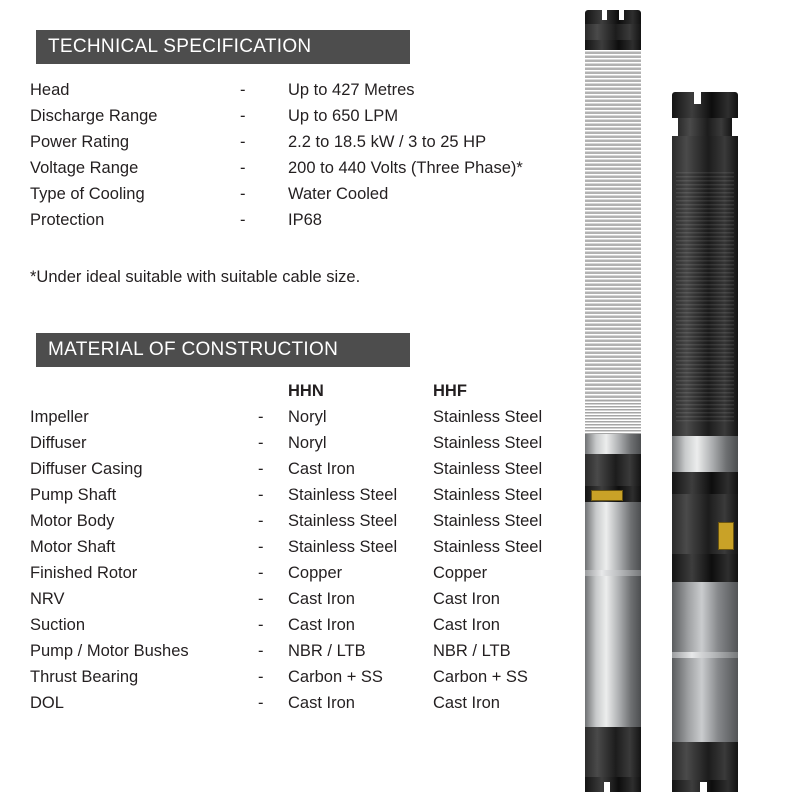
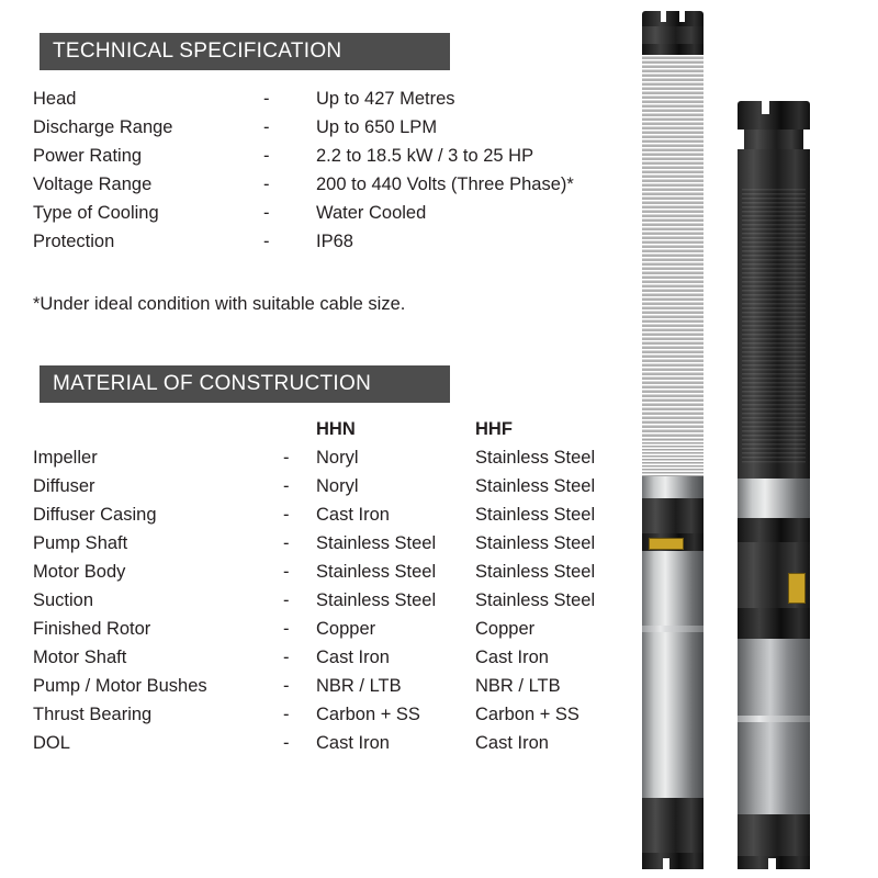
  TECHNICAL SPECIFICATION
  Head	-	Up to 427 Metres
  Discharge Range	-	Up to 650 LPM
  Power Rating	-	2.2 to 18.5 kW / 3 to 25 HP
  Voltage Range	-	200 to 440 Volts (Three Phase)*
  Type of Cooling	-	Water Cooled
  Protection	-	IP68
- *Under ideal suitable with suitable cable size.
+ *Under ideal condition with suitable cable size.
  MATERIAL OF CONSTRUCTION
  		HHN	HHF
  Impeller	-	Noryl	Stainless Steel
  Diffuser	-	Noryl	Stainless Steel
  Diffuser Casing	-	Cast Iron	Stainless Steel
  Pump Shaft	-	Stainless Steel	Stainless Steel
  Motor Body	-	Stainless Steel	Stainless Steel
- Motor Shaft	-	Stainless Steel	Stainless Steel
+ Suction	-	Stainless Steel	Stainless Steel
  Finished Rotor	-	Copper	Copper
- NRV	-	Cast Iron	Cast Iron
- Suction	-	Cast Iron	Cast Iron
+ Motor Shaft	-	Cast Iron	Cast Iron
  Pump / Motor Bushes	-	NBR / LTB	NBR / LTB
  Thrust Bearing	-	Carbon + SS	Carbon + SS
  DOL	-	Cast Iron	Cast Iron
